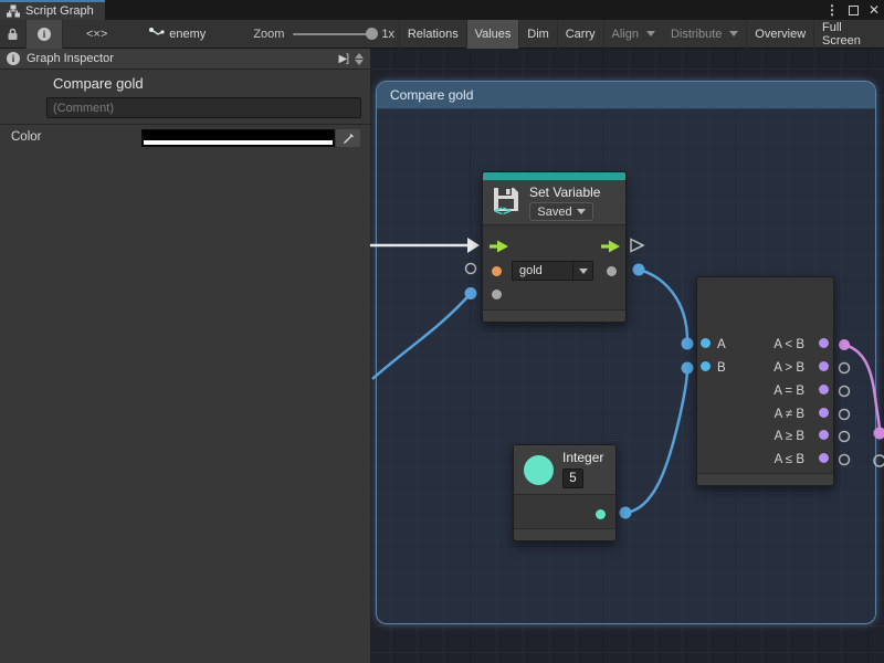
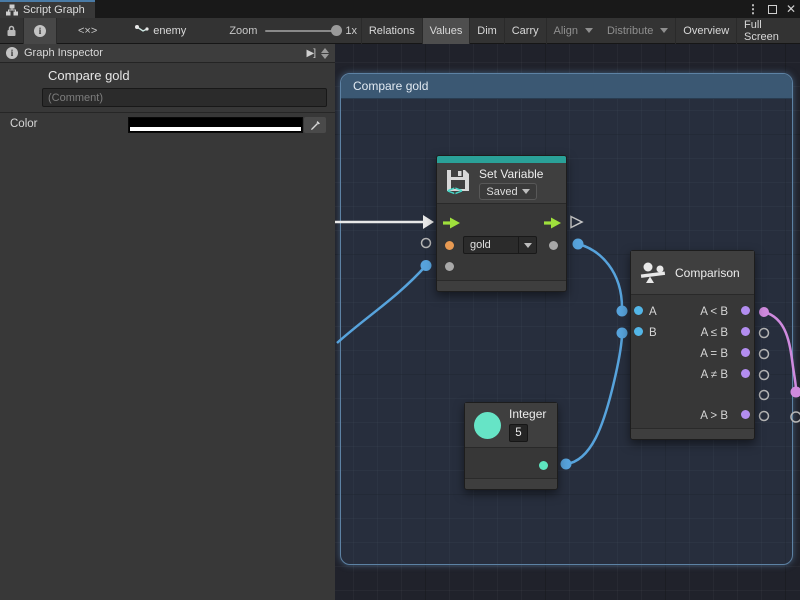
  Script Graph
  ⋮
  ✕
  i
  <×>
  enemy
  Zoom
  1x
  Relations
  Values
  Dim
  Carry
  Align
  Distribute
  Overview
  Full Screen
  i
  Graph Inspector
  ▶]
  Compare gold
  (Comment)
  Color
  Compare gold
  <>
  Set Variable
  Saved
  gold
+ Comparison
  A
  A < B
  B
- A > B
+ A ≤ B
  A = B
  A ≠ B
- A ≥ B
- A ≤ B
+ A > B
  Integer
  5
